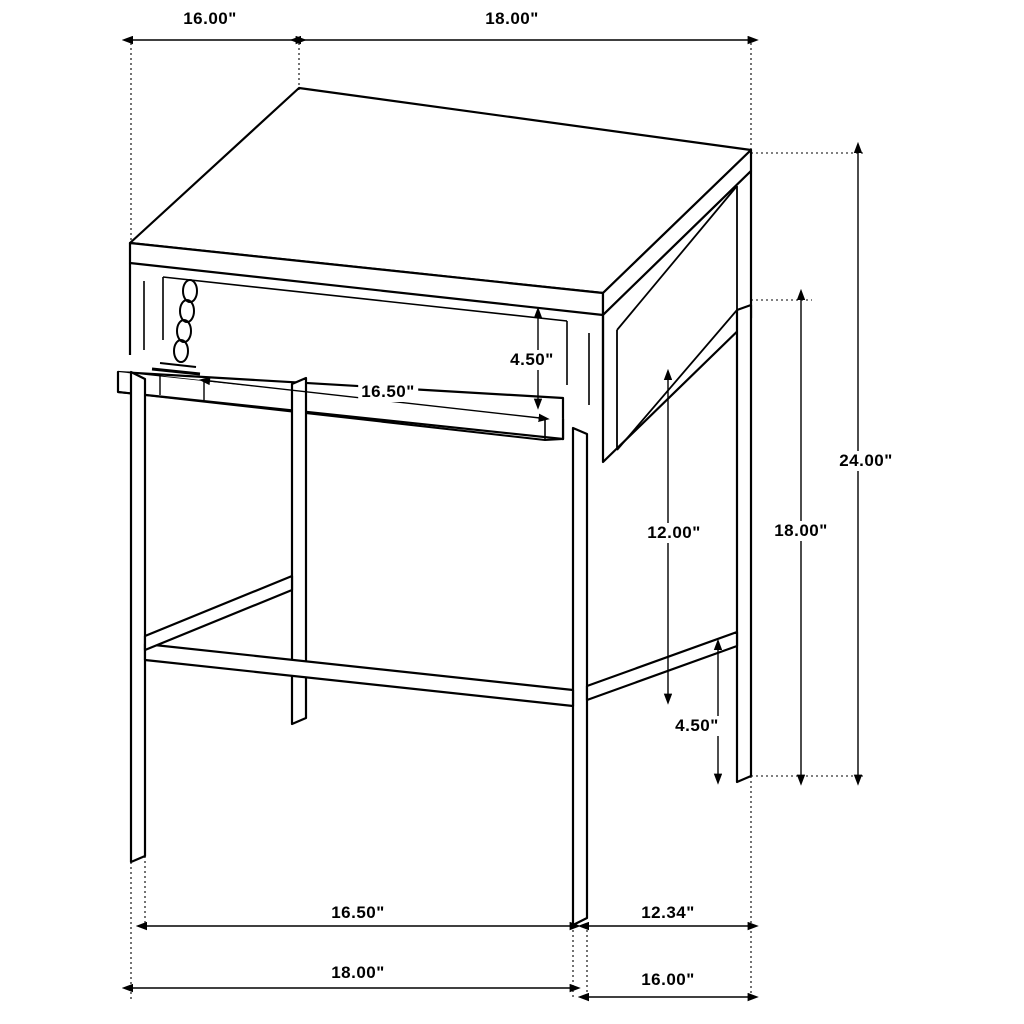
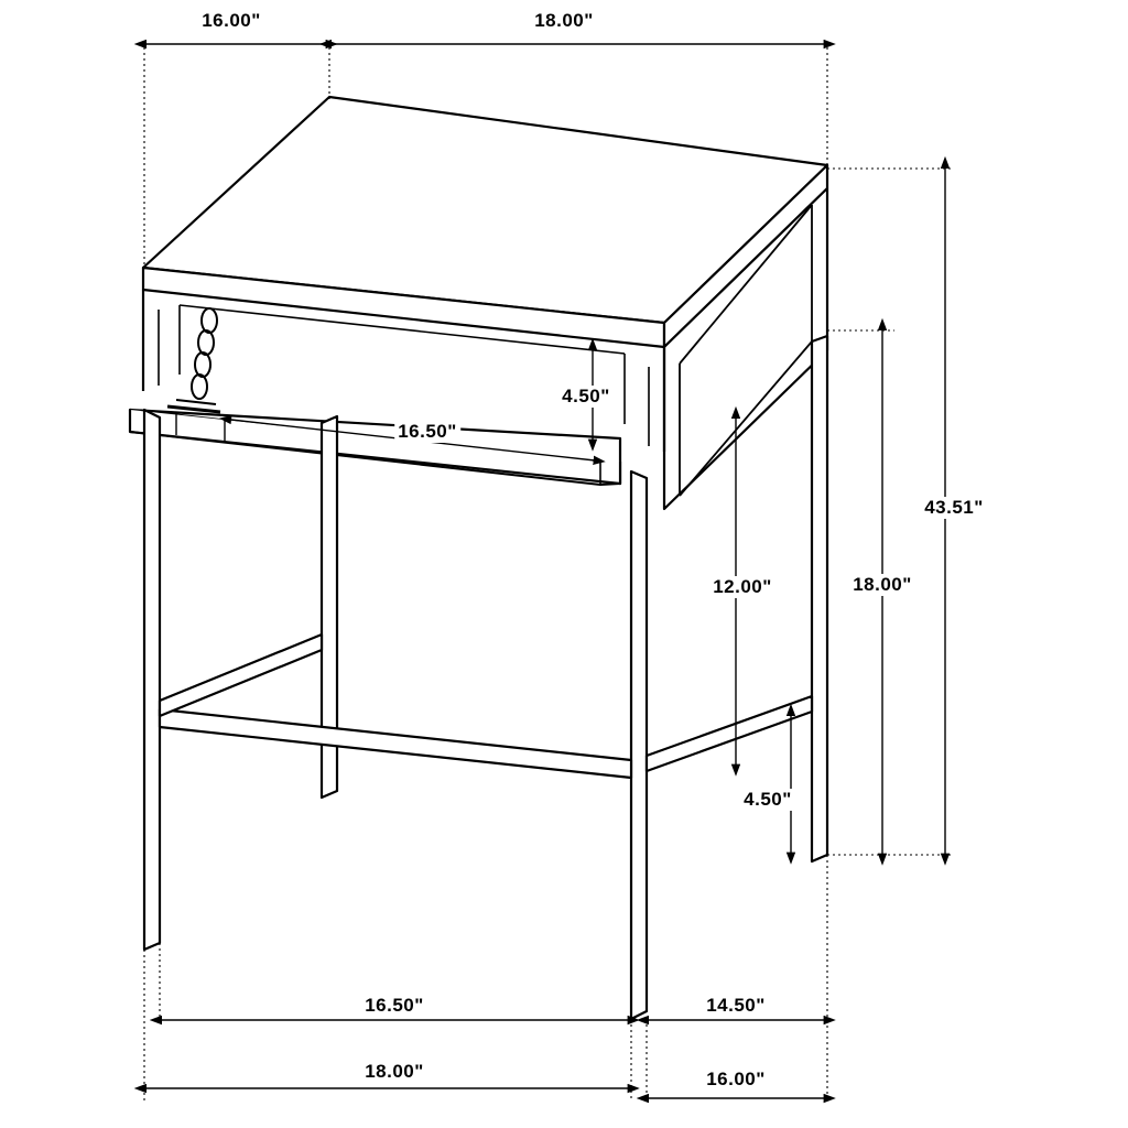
  16.00"
  18.00"
  4.50"
  16.50"
  12.00"
  4.50"
  18.00"
- 24.00"
+ 43.51"
  16.50"
- 12.34"
+ 14.50"
  18.00"
  16.00"
